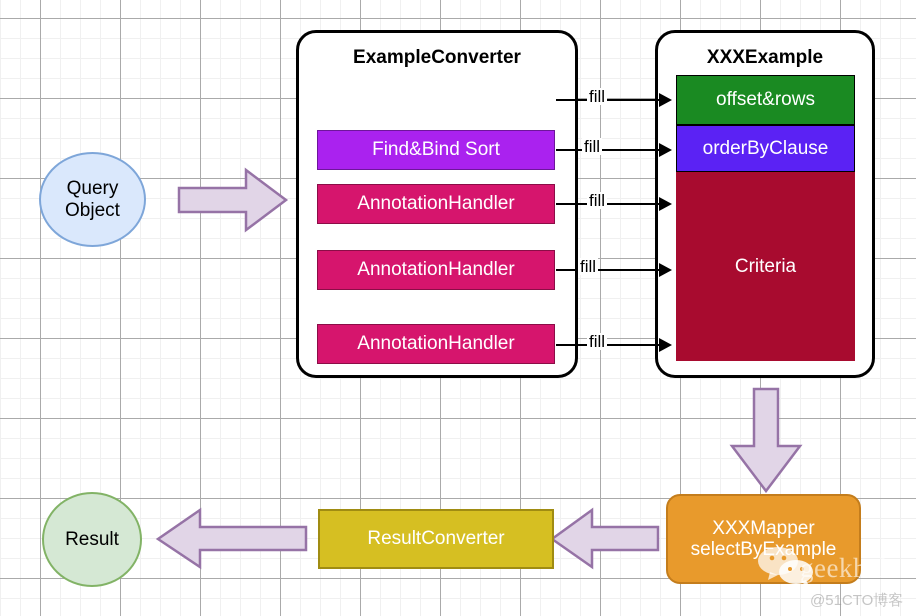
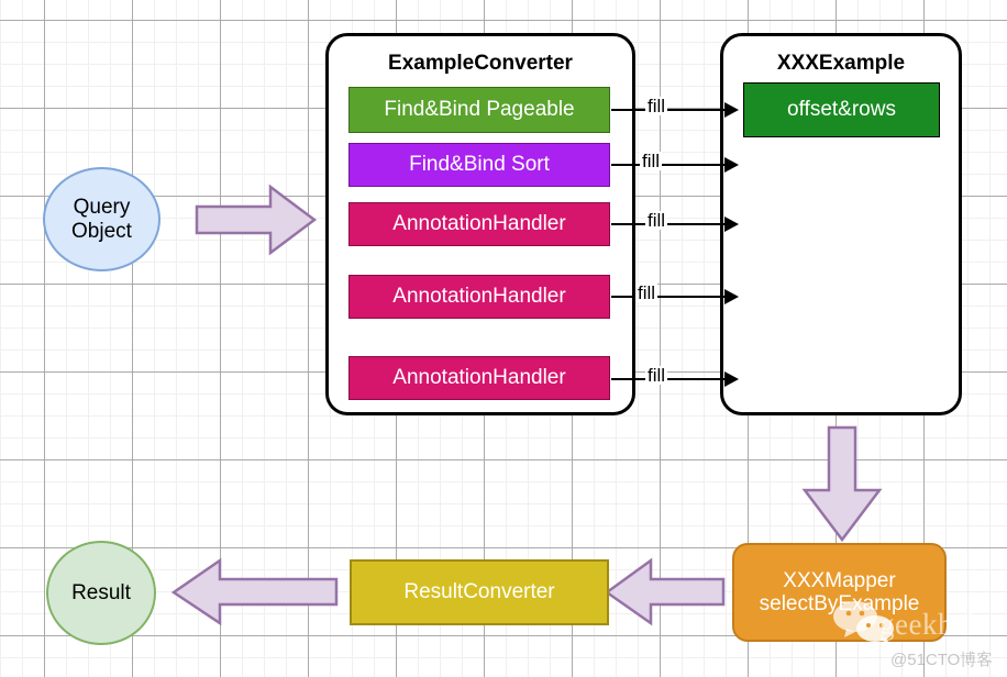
  Query
  Object
  ExampleConverter
+ Find&Bind Pageable
  Find&Bind Sort
  AnnotationHandler
  AnnotationHandler
  AnnotationHandler
  XXXExample
  offset&rows
- orderByClause
- Criteria
  fill
  fill
  fill
  fill
  fill
  XXXMapper
  selectByExample
  ResultConverter
  Result
  geekhalo
  @51CTO博客
